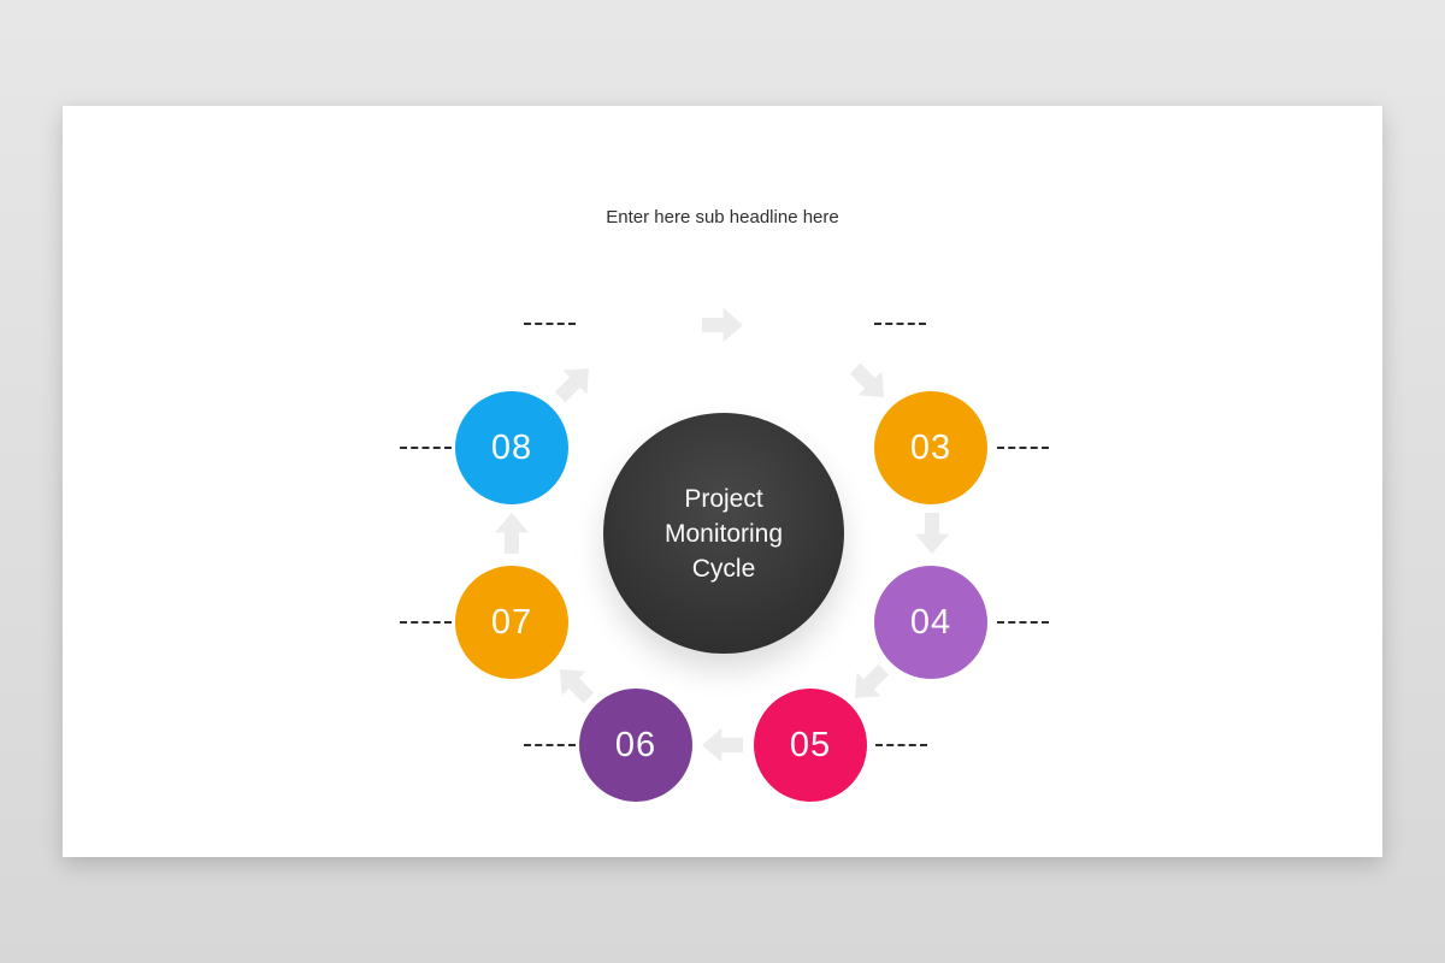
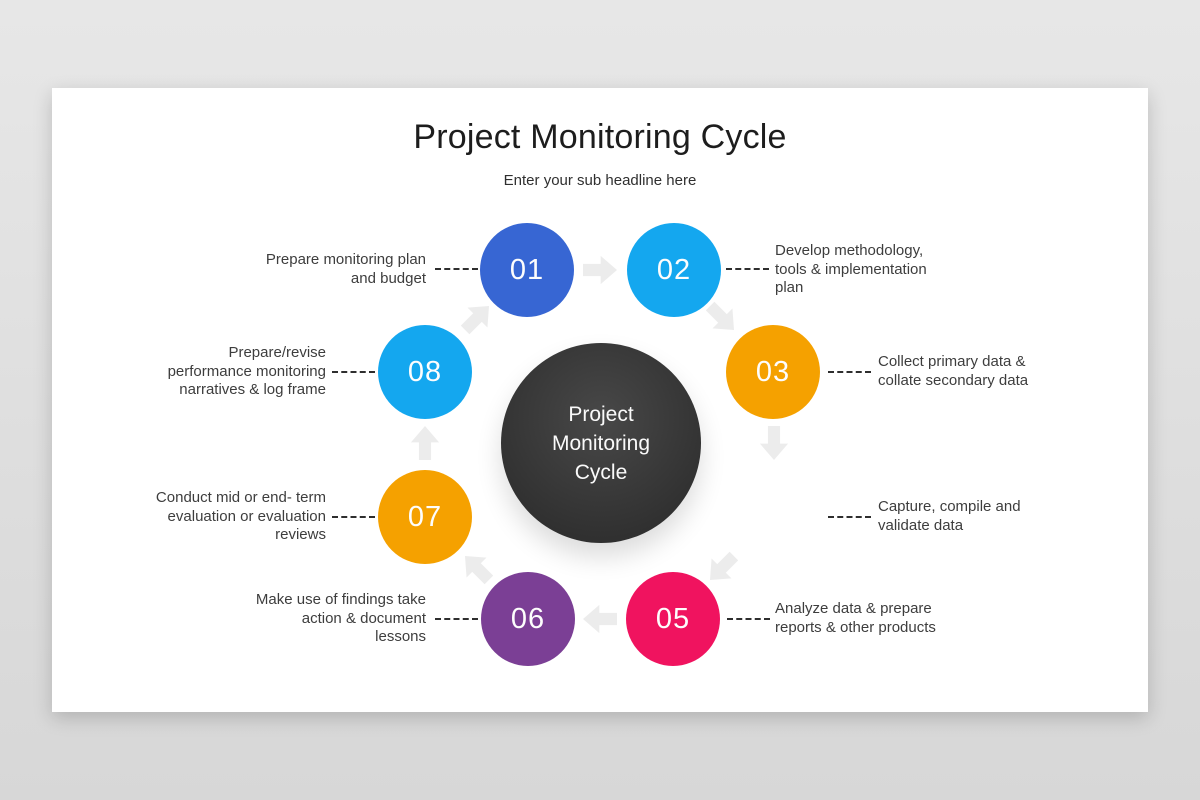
+ Project Monitoring Cycle
- Enter here sub headline here
+ Enter your sub headline here
  Project
  Monitoring
  Cycle
+ 01
+ 02
  03
- 04
  05
  06
  07
  08
+ Prepare monitoring plan
+ and budget
+ Develop methodology,
+ tools & implementation
+ plan
+ Collect primary data &
+ collate secondary data
+ Capture, compile and
+ validate data
+ Analyze data & prepare
+ reports & other products
+ Make use of findings take
+ action & document
+ lessons
+ Conduct mid or end- term
+ evaluation or evaluation
+ reviews
+ Prepare/revise
+ performance monitoring
+ narratives & log frame
